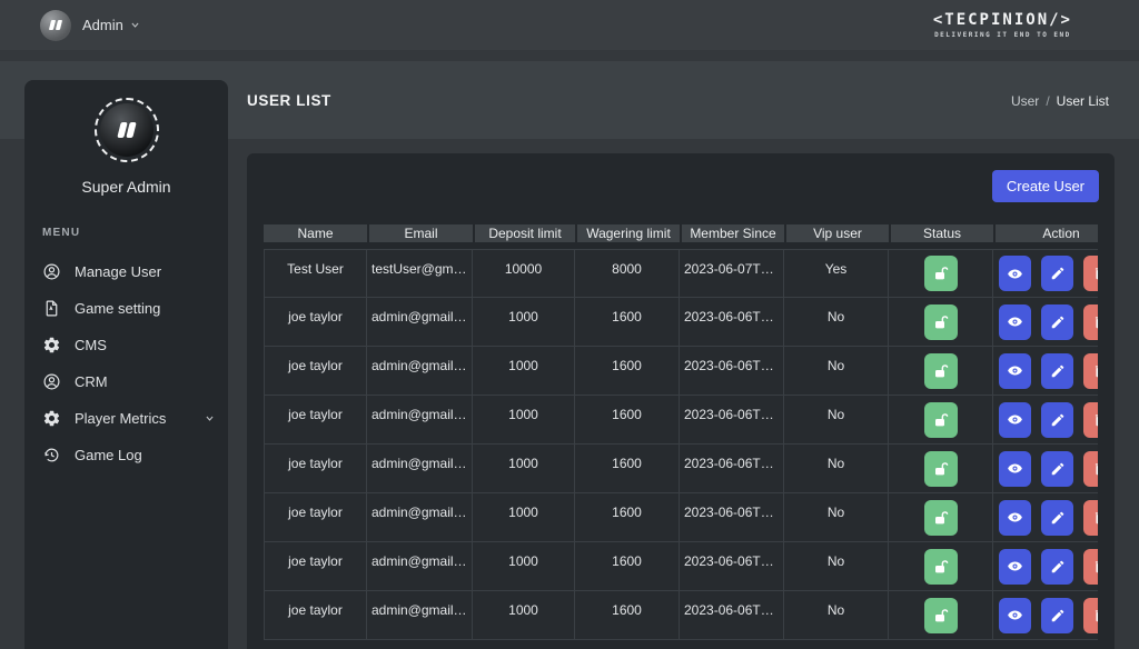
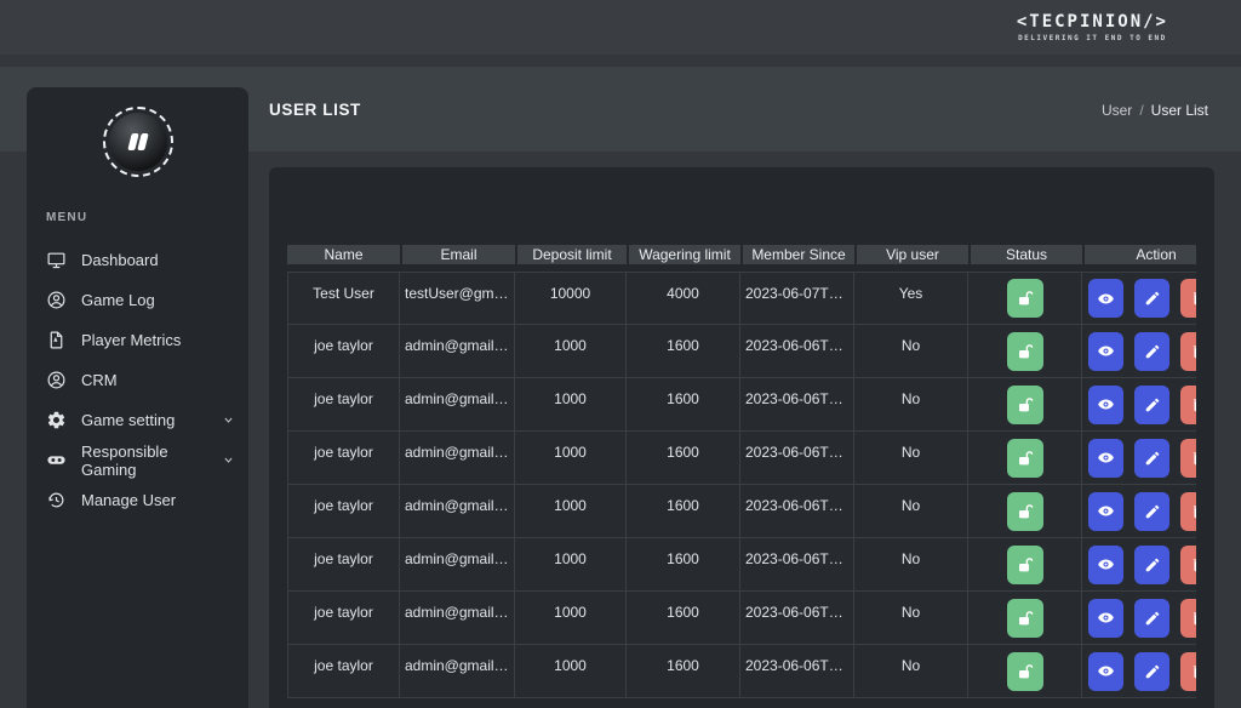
- Admin
  <TECPINION/>
  USER LIST
  User
  /
  User List
- Super Admin
  MENU
+ Dashboard
- Manage User
+ Game Log
- Game setting
+ Player Metrics
- CMS
  CRM
- Player Metrics
+ Game setting
+ Responsible Gaming
- Game Log
+ Manage User
- Create User
  Name	Email	Deposit limit	Wagering limit	Member Since	Vip user	Status	Action
- Test User	testUser@gmail	10000	8000	2023-06-07T07:	Yes
+ Test User	testUser@gmail	10000	4000	2023-06-07T07:	Yes
  joe taylor	admin@gmail.c…	1000	1600	2023-06-06T08:	No
  joe taylor	admin@gmail.c…	1000	1600	2023-06-06T08:	No
  joe taylor	admin@gmail.c…	1000	1600	2023-06-06T08:	No
  joe taylor	admin@gmail.c…	1000	1600	2023-06-06T08:	No
  joe taylor	admin@gmail.c…	1000	1600	2023-06-06T08:	No
  joe taylor	admin@gmail.c…	1000	1600	2023-06-06T08:	No
  joe taylor	admin@gmail.c…	1000	1600	2023-06-06T08:	No
